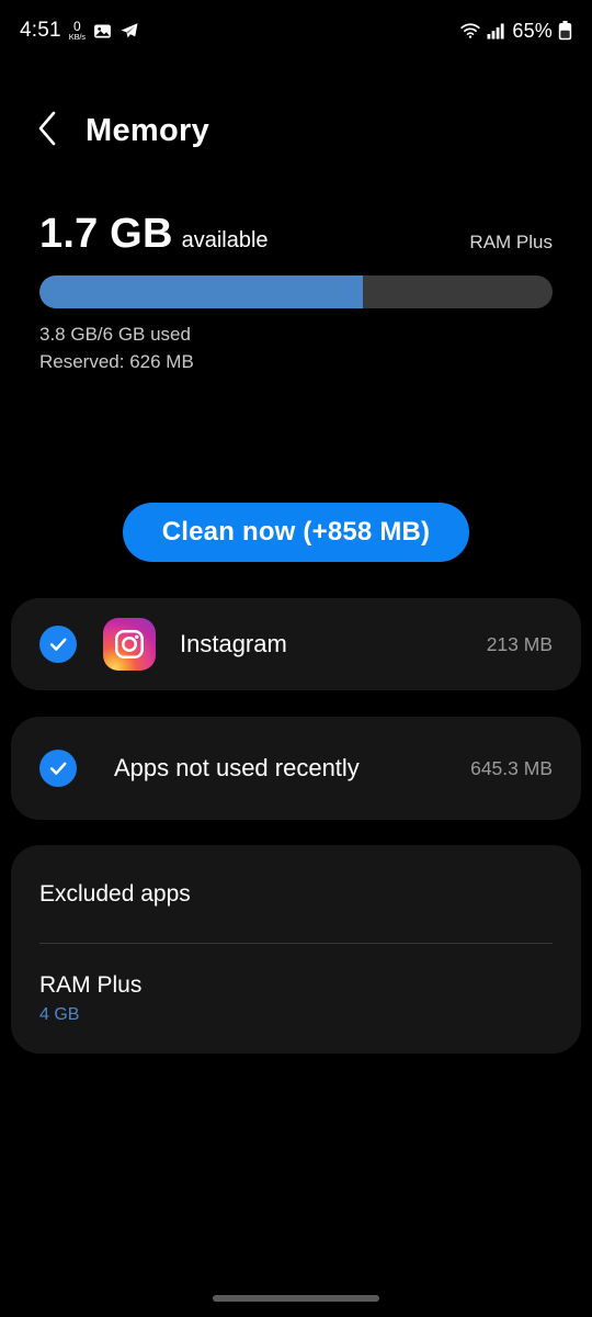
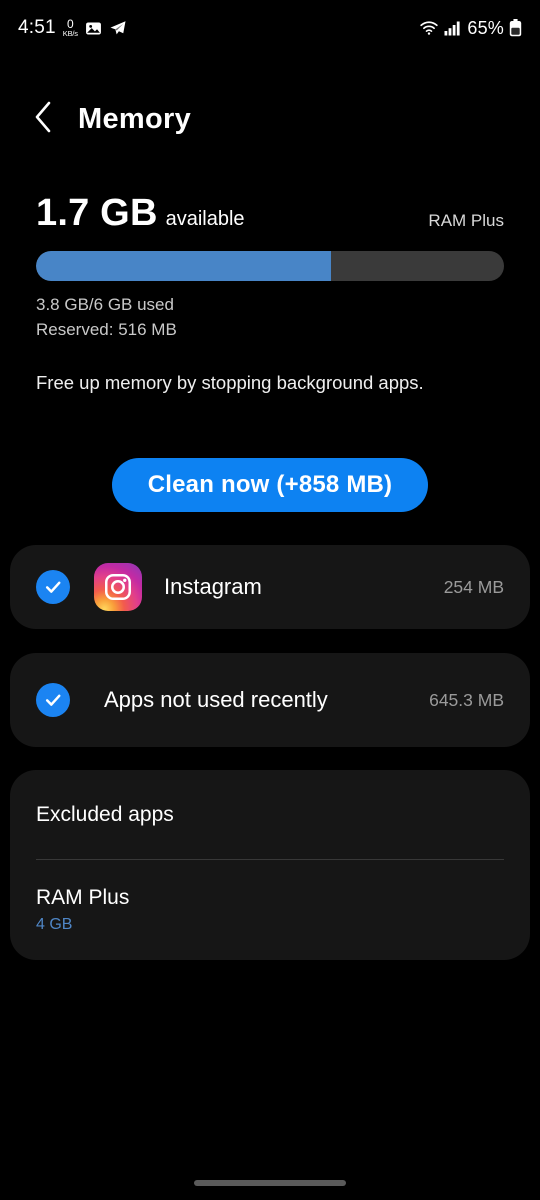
  4:51
  0
  KB/s
  65%
  Memory
  1.7 GB
  available
  RAM Plus
  3.8 GB/6 GB used
- Reserved: 626 MB
+ Reserved: 516 MB
+ Free up memory by stopping background apps.
  Clean now (+858 MB)
  Instagram
- 213 MB
+ 254 MB
  Apps not used recently
  645.3 MB
  Excluded apps
  RAM Plus
  4 GB
